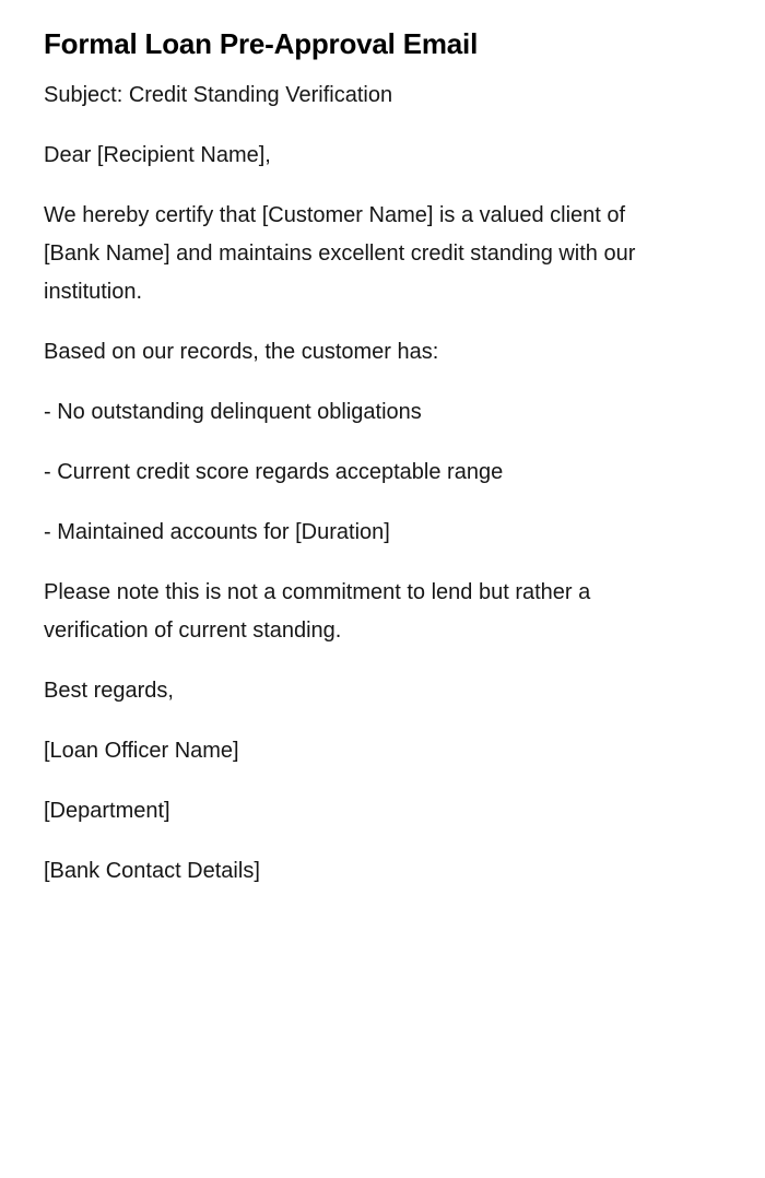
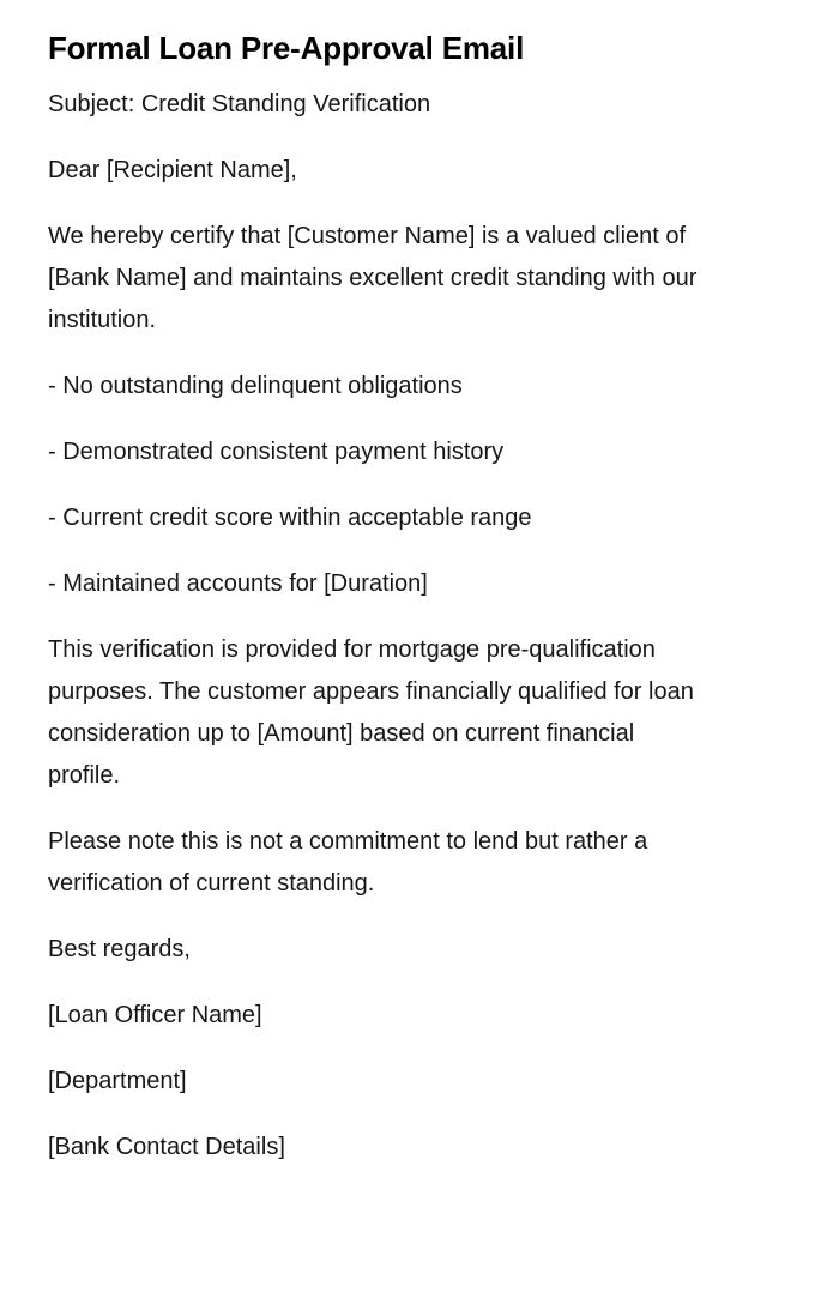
  Formal Loan Pre-Approval Email
  Subject: Credit Standing Verification
  Dear [Recipient Name],
  We hereby certify that [Customer Name] is a valued client of
  [Bank Name] and maintains excellent credit standing with our
  institution.
- Based on our records, the customer has:
  - No outstanding delinquent obligations
+ - Demonstrated consistent payment history
- - Current credit score regards acceptable range
+ - Current credit score within acceptable range
  - Maintained accounts for [Duration]
+ This verification is provided for mortgage pre-qualification
+ purposes. The customer appears financially qualified for loan
+ consideration up to [Amount] based on current financial
+ profile.
  Please note this is not a commitment to lend but rather a
  verification of current standing.
  Best regards,
  [Loan Officer Name]
  [Department]
  [Bank Contact Details]
